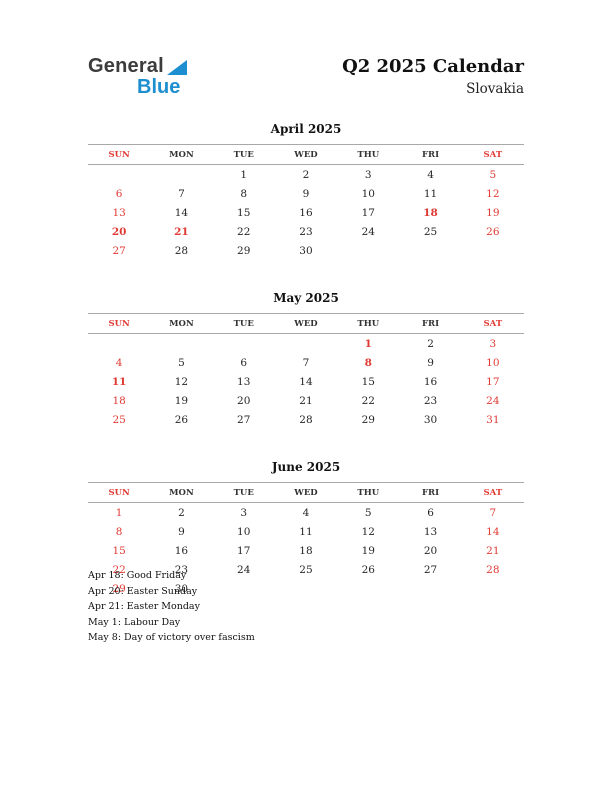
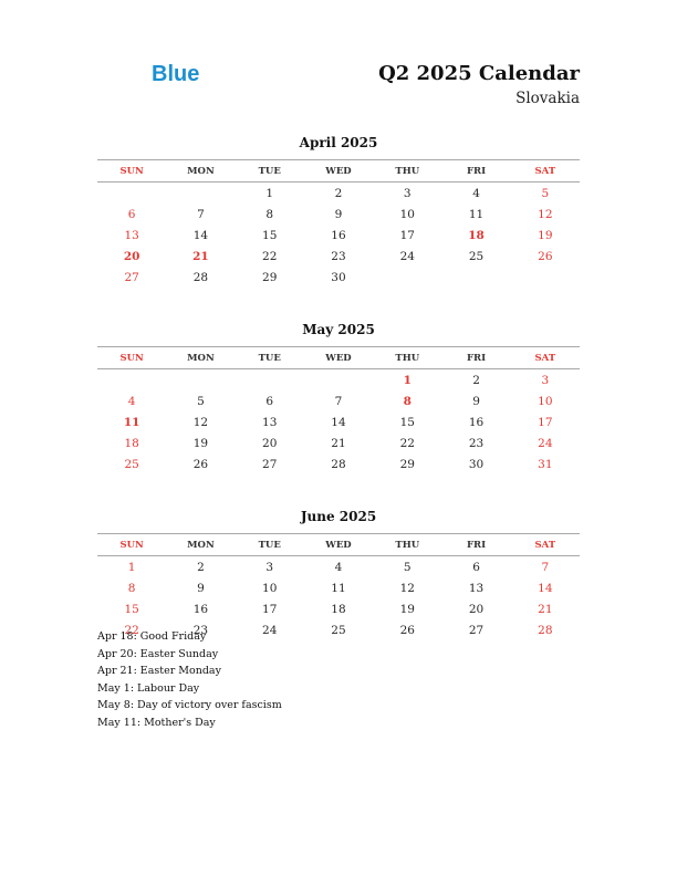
- General
  Blue
  Q2 2025 Calendar
  Slovakia
  April 2025
  SUN	MON	TUE	WED	THU	FRI	SAT
  		1	2	3	4	5
  6	7	8	9	10	11	12
  13	14	15	16	17	18	19
  20	21	22	23	24	25	26
  27	28	29	30
  May 2025
  SUN	MON	TUE	WED	THU	FRI	SAT
  				1	2	3
  4	5	6	7	8	9	10
  11	12	13	14	15	16	17
  18	19	20	21	22	23	24
  25	26	27	28	29	30	31
  June 2025
  SUN	MON	TUE	WED	THU	FRI	SAT
  1	2	3	4	5	6	7
  8	9	10	11	12	13	14
  15	16	17	18	19	20	21
  22	23	24	25	26	27	28
- 29	30
  Apr 18: Good Friday
  Apr 20: Easter Sunday
  Apr 21: Easter Monday
  May 1: Labour Day
  May 8: Day of victory over fascism
+ May 11: Mother's Day
